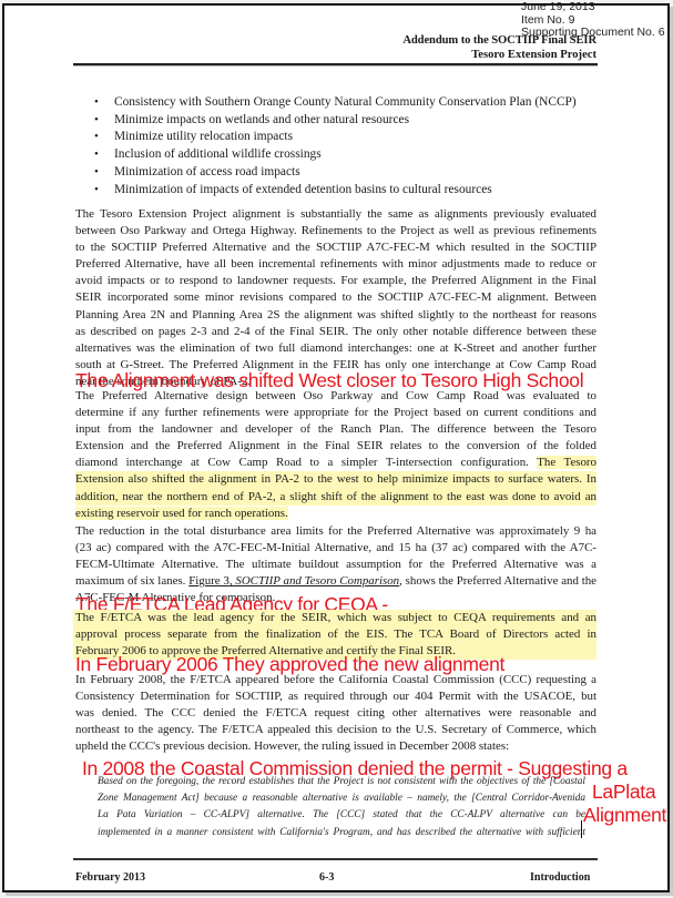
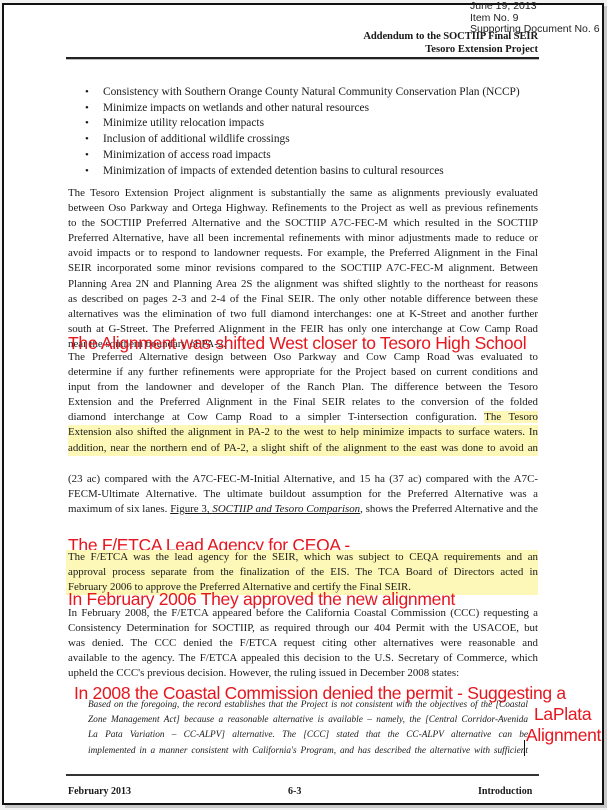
  June 19, 2013
  Item No. 9
  Supporting Document No. 6
  Addendum to the SOCTIIP Final SEIR
  Tesoro Extension Project
  Consistency with Southern Orange County Natural Community Conservation Plan (NCCP)
  Minimize impacts on wetlands and other natural resources
  Minimize utility relocation impacts
  Inclusion of additional wildlife crossings
  Minimization of access road impacts
  Minimization of impacts of extended detention basins to cultural resources
  The Tesoro Extension Project alignment is substantially the same as alignments previously evaluated
  between Oso Parkway and Ortega Highway. Refinements to the Project as well as previous refinements
  to the SOCTIIP Preferred Alternative and the SOCTIIP A7C-FEC-M which resulted in the SOCTIIP
  Preferred Alternative, have all been incremental refinements with minor adjustments made to reduce or
  avoid impacts or to respond to landowner requests. For example, the Preferred Alignment in the Final
  SEIR incorporated some minor revisions compared to the SOCTIIP A7C-FEC-M alignment. Between
  Planning Area 2N and Planning Area 2S the alignment was shifted slightly to the northeast for reasons
  as described on pages 2-3 and 2-4 of the Final SEIR. The only other notable difference between these
  alternatives was the elimination of two full diamond interchanges: one at K-Street and another further
  south at G-Street. The Preferred Alignment in the FEIR has only one interchange at Cow Camp Road
  near the southern boundary of PA-2.
  The Alignment was shifted West closer to Tesoro High School
  The Preferred Alternative design between Oso Parkway and Cow Camp Road was evaluated to
  determine if any further refinements were appropriate for the Project based on current conditions and
  input from the landowner and developer of the Ranch Plan. The difference between the Tesoro
  Extension and the Preferred Alignment in the Final SEIR relates to the conversion of the folded
  diamond interchange at Cow Camp Road to a simpler T-intersection configuration. The Tesoro
  Extension also shifted the alignment in PA-2 to the west to help minimize impacts to surface waters. In
  addition, near the northern end of PA-2, a slight shift of the alignment to the east was done to avoid an
- existing reservoir used for ranch operations.
- The reduction in the total disturbance area limits for the Preferred Alternative was approximately 9 ha
  (23 ac) compared with the A7C-FEC-M-Initial Alternative, and 15 ha (37 ac) compared with the A7C-
  FECM-Ultimate Alternative. The ultimate buildout assumption for the Preferred Alternative was a
  maximum of six lanes. Figure 3, SOCTIIP and Tesoro Comparison, shows the Preferred Alternative and the
- A7C-FEC-M Alternative for comparison.
  The F/ETCA Lead Agency for CEQA -
  The F/ETCA was the lead agency for the SEIR, which was subject to CEQA requirements and an
  approval process separate from the finalization of the EIS. The TCA Board of Directors acted in
  February 2006 to approve the Preferred Alternative and certify the Final SEIR.
  In February 2006 They approved the new alignment
  In February 2008, the F/ETCA appeared before the California Coastal Commission (CCC) requesting a
  Consistency Determination for SOCTIIP, as required through our 404 Permit with the USACOE, but
  was denied. The CCC denied the F/ETCA request citing other alternatives were reasonable and
- northeast to the agency. The F/ETCA appealed this decision to the U.S. Secretary of Commerce, which
+ available to the agency. The F/ETCA appealed this decision to the U.S. Secretary of Commerce, which
  upheld the CCC's previous decision. However, the ruling issued in December 2008 states:
  In 2008 the Coastal Commission denied the permit - Suggesting a
  Based on the foregoing, the record establishes that the Project is not consistent with the objectives of the [Coastal
  Zone Management Act] because a reasonable alternative is available – namely, the [Central Corridor-Avenida
  La Pata Variation – CC-ALPV] alternative. The [CCC] stated that the CC-ALPV alternative can be
  implemented in a manner consistent with California's Program, and has described the alternative with sufficiet
  LaPlata
  Alignment
  February 2013
  6-3
  Introduction
